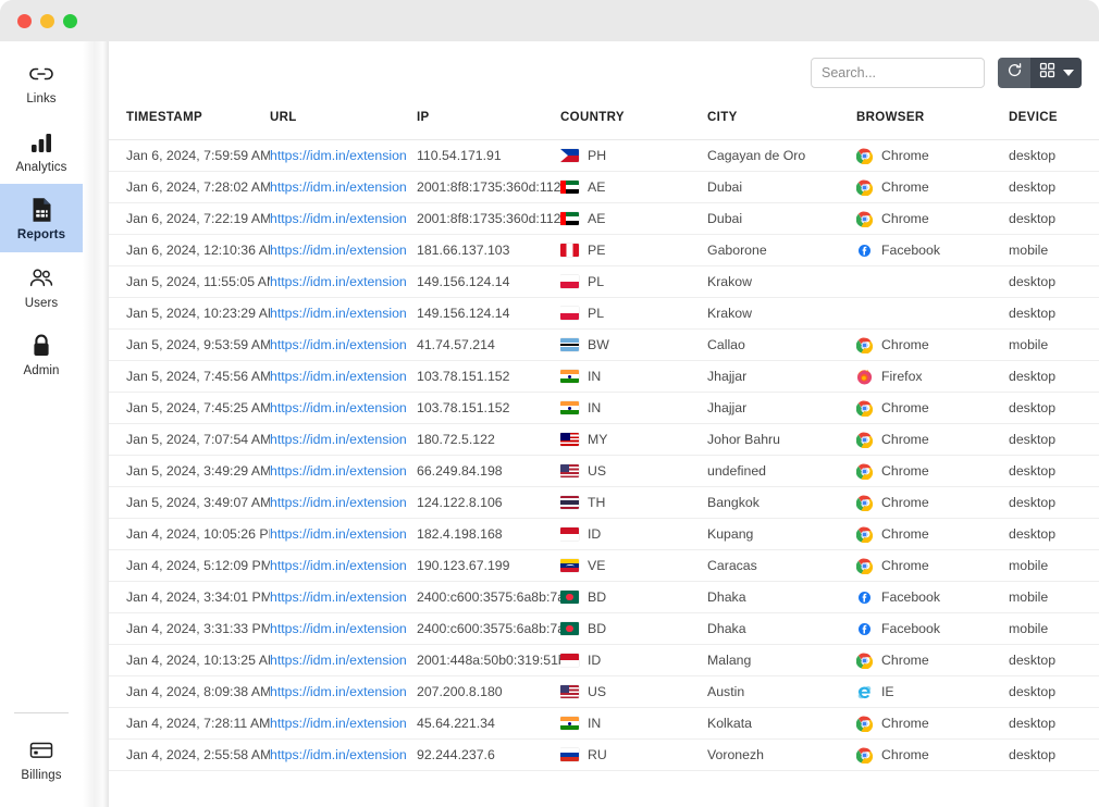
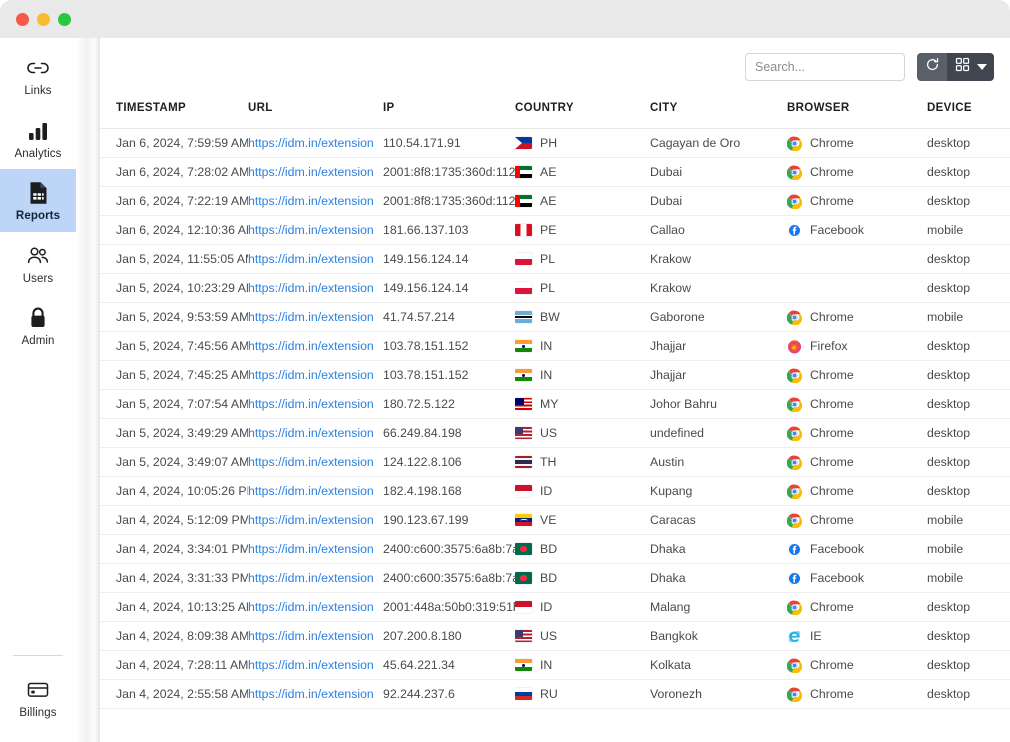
  Links
  Analytics
  Reports
  Users
  Admin
  Billings
  Search...
  TIMESTAMP	URL	IP	COUNTRY	CITY	BROWSER	DEVICE
  Jan 6, 2024, 7:59:59 AM	https://idm.in/extension	110.54.171.91	PH	Cagayan de Oro	Chrome	desktop
  Jan 6, 2024, 7:28:02 AM	https://idm.in/extension	2001:8f8:1735:360d:112	AE	Dubai	Chrome	desktop
  Jan 6, 2024, 7:22:19 AM	https://idm.in/extension	2001:8f8:1735:360d:112	AE	Dubai	Chrome	desktop
- Jan 6, 2024, 12:10:36 A	https://idm.in/extension	181.66.137.103	PE	Gaborone	Facebook	mobile
+ Jan 6, 2024, 12:10:36 A	https://idm.in/extension	181.66.137.103	PE	Callao	Facebook	mobile
  Jan 5, 2024, 11:55:05 A	https://idm.in/extension	149.156.124.14	PL	Krakow		desktop
  Jan 5, 2024, 10:23:29 A	https://idm.in/extension	149.156.124.14	PL	Krakow		desktop
- Jan 5, 2024, 9:53:59 AM	https://idm.in/extension	41.74.57.214	BW	Callao	Chrome	mobile
+ Jan 5, 2024, 9:53:59 AM	https://idm.in/extension	41.74.57.214	BW	Gaborone	Chrome	mobile
  Jan 5, 2024, 7:45:56 AM	https://idm.in/extension	103.78.151.152	IN	Jhajjar	Firefox	desktop
  Jan 5, 2024, 7:45:25 AM	https://idm.in/extension	103.78.151.152	IN	Jhajjar	Chrome	desktop
  Jan 5, 2024, 7:07:54 AM	https://idm.in/extension	180.72.5.122	MY	Johor Bahru	Chrome	desktop
  Jan 5, 2024, 3:49:29 AM	https://idm.in/extension	66.249.84.198	US	undefined	Chrome	desktop
- Jan 5, 2024, 3:49:07 AM	https://idm.in/extension	124.122.8.106	TH	Bangkok	Chrome	desktop
+ Jan 5, 2024, 3:49:07 AM	https://idm.in/extension	124.122.8.106	TH	Austin	Chrome	desktop
  Jan 4, 2024, 10:05:26 P	https://idm.in/extension	182.4.198.168	ID	Kupang	Chrome	desktop
  Jan 4, 2024, 5:12:09 PM	https://idm.in/extension	190.123.67.199	VE	Caracas	Chrome	mobile
  Jan 4, 2024, 3:34:01 PM	https://idm.in/extension	2400:c600:3575:6a8b:7	BD	Dhaka	Facebook	mobile
  Jan 4, 2024, 3:31:33 PM	https://idm.in/extension	2400:c600:3575:6a8b:7	BD	Dhaka	Facebook	mobile
  Jan 4, 2024, 10:13:25 A	https://idm.in/extension	2001:448a:50b0:319:51	ID	Malang	Chrome	desktop
- Jan 4, 2024, 8:09:38 AM	https://idm.in/extension	207.200.8.180	US	Austin	IE	desktop
+ Jan 4, 2024, 8:09:38 AM	https://idm.in/extension	207.200.8.180	US	Bangkok	IE	desktop
  Jan 4, 2024, 7:28:11 AM	https://idm.in/extension	45.64.221.34	IN	Kolkata	Chrome	desktop
  Jan 4, 2024, 2:55:58 AM	https://idm.in/extension	92.244.237.6	RU	Voronezh	Chrome	desktop
